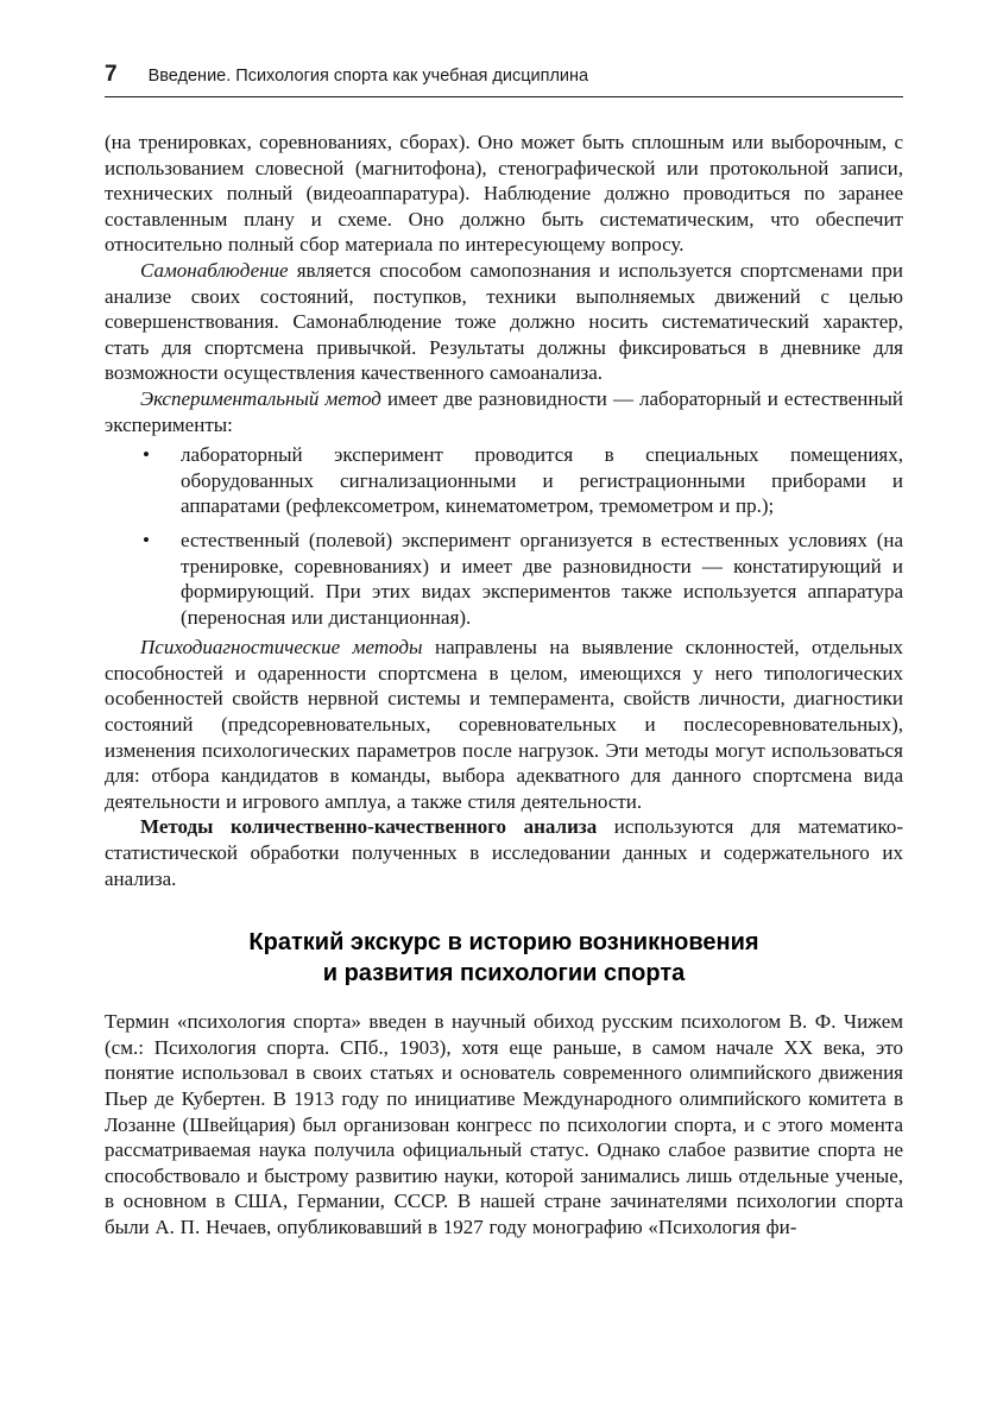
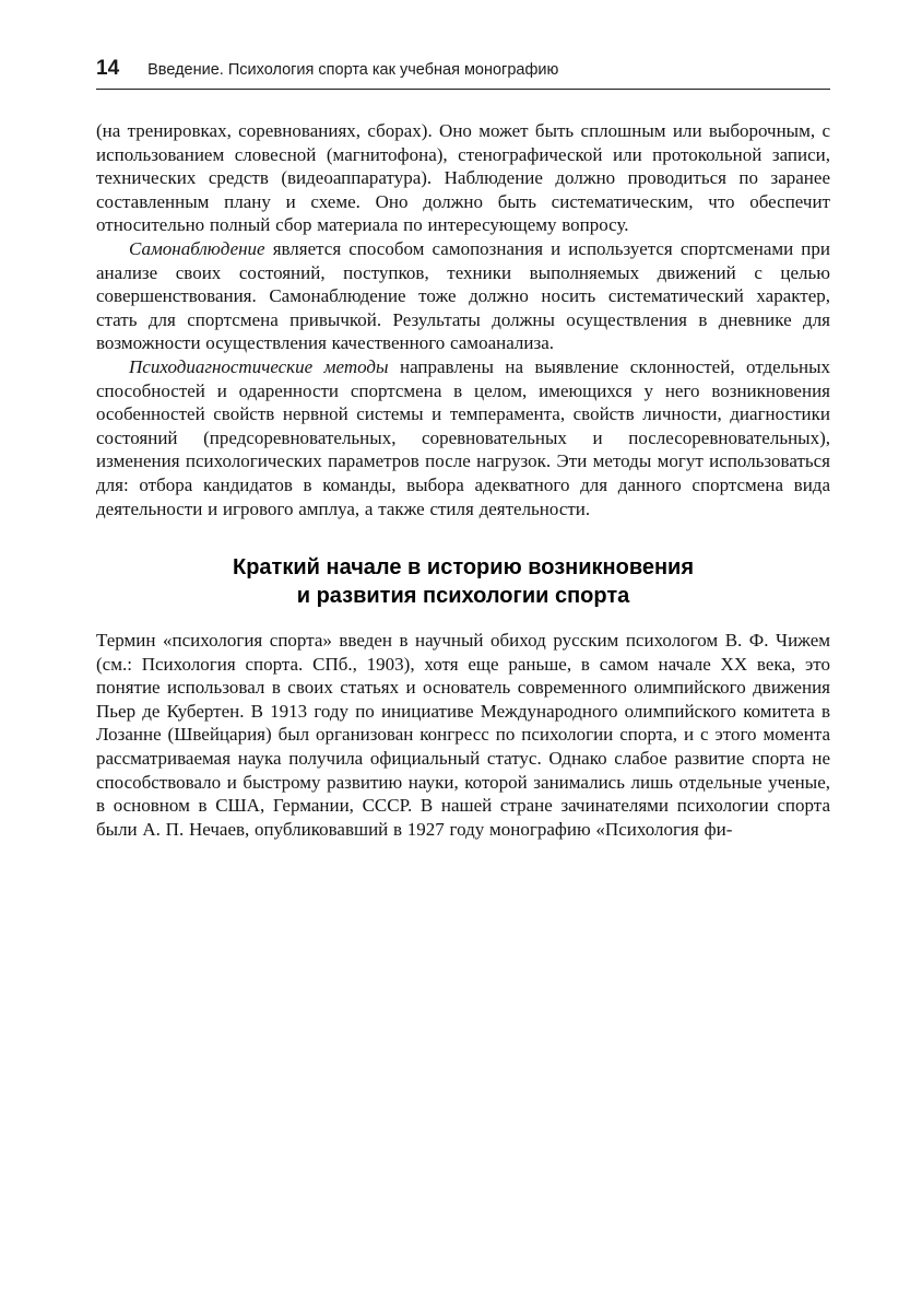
- 7
+ 14
- Введение. Психология спорта как учебная дисциплина
+ Введение. Психология спорта как учебная монографию
- (на тренировках, соревнованиях, сборах). Оно может быть сплошным или выборочным, с использованием словесной (магнитофона), стенографической или протокольной записи, технических полный (видеоаппаратура). Наблюдение должно проводиться по заранее составленным плану и схеме. Оно должно быть систематическим, что обеспечит относительно полный сбор материала по интересующему вопросу.
+ (на тренировках, соревнованиях, сборах). Оно может быть сплошным или выборочным, с использованием словесной (магнитофона), стенографической или протокольной записи, технических средств (видеоаппаратура). Наблюдение должно проводиться по заранее составленным плану и схеме. Оно должно быть систематическим, что обеспечит относительно полный сбор материала по интересующему вопросу.
- Самонаблюдение является способом самопознания и используется спортсменами при анализе своих состояний, поступков, техники выполняемых движений с целью совершенствования. Самонаблюдение тоже должно носить систематический характер, стать для спортсмена привычкой. Результаты должны фиксироваться в дневнике для возможности осуществления качественного самоанализа.
+ Самонаблюдение является способом самопознания и используется спортсменами при анализе своих состояний, поступков, техники выполняемых движений с целью совершенствования. Самонаблюдение тоже должно носить систематический характер, стать для спортсмена привычкой. Результаты должны осуществления в дневнике для возможности осуществления качественного самоанализа.
- Экспериментальный метод имеет две разновидности — лабораторный и естественный эксперименты:
- лабораторный эксперимент проводится в специальных помещениях, оборудованных сигнализационными и регистрационными приборами и аппаратами (рефлексометром, кинематометром, тремометром и пр.);
- естественный (полевой) эксперимент организуется в естественных условиях (на тренировке, соревнованиях) и имеет две разновидности — констатирующий и формирующий. При этих видах экспериментов также используется аппаратура (переносная или дистанционная).
- Психодиагностические методы направлены на выявление склонностей, отдельных способностей и одаренности спортсмена в целом, имеющихся у него типологических особенностей свойств нервной системы и темперамента, свойств личности, диагностики состояний (предсоревновательных, соревновательных и послесоревновательных), изменения психологических параметров после нагрузок. Эти методы могут использоваться для: отбора кандидатов в команды, выбора адекватного для данного спортсмена вида деятельности и игрового амплуа, а также стиля деятельности.
+ Психодиагностические методы направлены на выявление склонностей, отдельных способностей и одаренности спортсмена в целом, имеющихся у него возникновения особенностей свойств нервной системы и темперамента, свойств личности, диагностики состояний (предсоревновательных, соревновательных и послесоревновательных), изменения психологических параметров после нагрузок. Эти методы могут использоваться для: отбора кандидатов в команды, выбора адекватного для данного спортсмена вида деятельности и игрового амплуа, а также стиля деятельности.
- Методы количественно-качественного анализа используются для математико-статистической обработки полученных в исследовании данных и содержательного их анализа.
- Краткий экскурс в историю возникновения
+ Краткий начале в историю возникновения
  и развития психологии спорта
  Термин «психология спорта» введен в научный обиход русским психологом В. Ф. Чижем (см.: Психология спорта. СПб., 1903), хотя еще раньше, в самом начале XX века, это понятие использовал в своих статьях и основатель современного олимпийского движения Пьер де Кубертен. В 1913 году по инициативе Международного олимпийского комитета в Лозанне (Швейцария) был организован конгресс по психологии спорта, и с этого момента рассматриваемая наука получила официальный статус. Однако слабое развитие спорта не способствовало и быстрому развитию науки, которой занимались лишь отдельные ученые, в основном в США, Германии, СССР. В нашей стране зачинателями психологии спорта были А. П. Нечаев, опубликовавший в 1927 году монографию «Психология фи-
